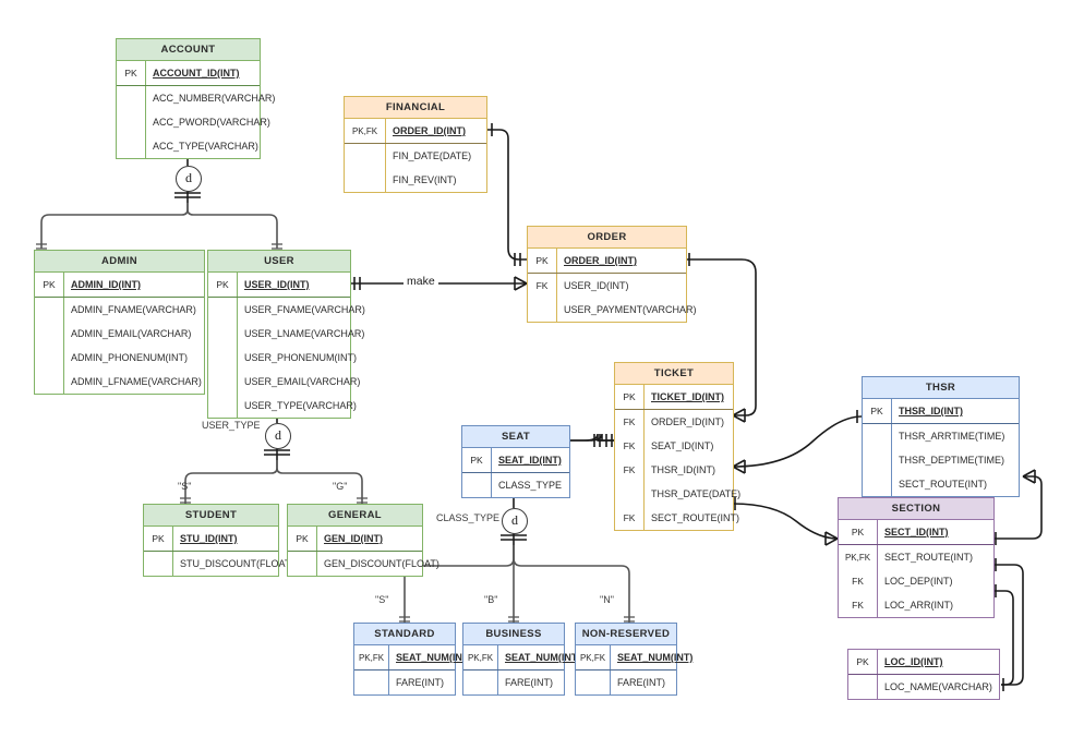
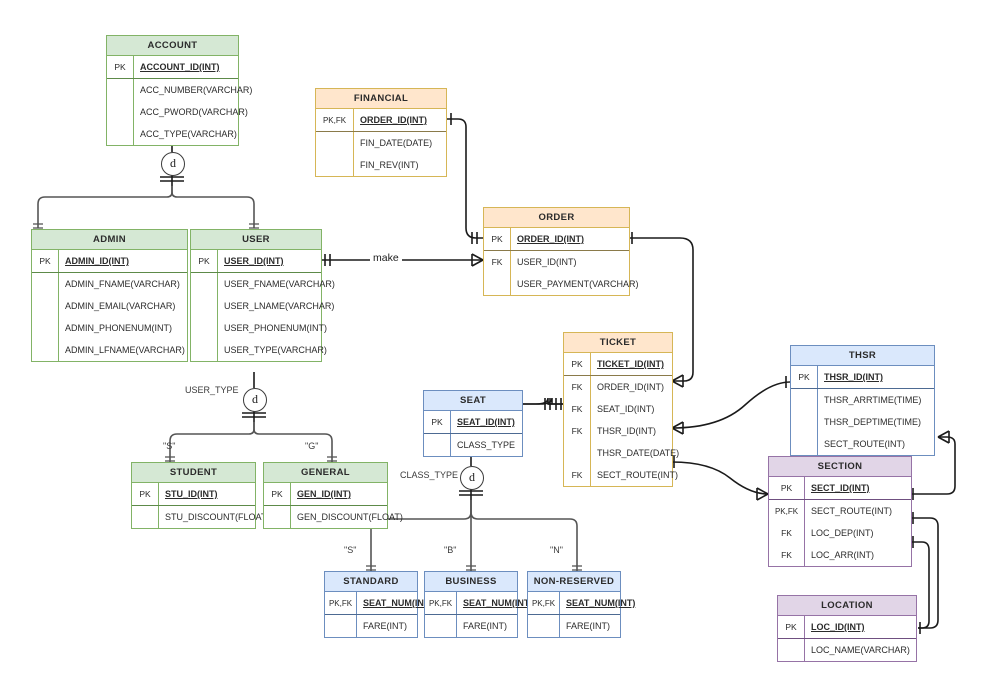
  ACCOUNT
  PK
  ACCOUNT_ID(INT)
  ACC_NUMBER(VARCHAR)
  ACC_PWORD(VARCHAR)
  ACC_TYPE(VARCHAR)
  FINANCIAL
  PK,FK
  ORDER_ID(INT)
  FIN_DATE(DATE)
  FIN_REV(INT)
  ORDER
  PK
  ORDER_ID(INT)
  FK
  USER_ID(INT)
  USER_PAYMENT(VARCHAR)
  ADMIN
  PK
  ADMIN_ID(INT)
  ADMIN_FNAME(VARCHAR)
  ADMIN_EMAIL(VARCHAR)
  ADMIN_PHONENUM(INT)
  ADMIN_LFNAME(VARCHAR)
  USER
  PK
  USER_ID(INT)
  USER_FNAME(VARCHAR)
  USER_LNAME(VARCHAR)
  USER_PHONENUM(INT)
- USER_EMAIL(VARCHAR)
  USER_TYPE(VARCHAR)
  STUDENT
  PK
  STU_ID(INT)
  STU_DISCOUNT(FLOA
  GENERAL
  PK
  GEN_ID(INT)
  GEN_DISCOUNT(FLOAT)
  SEAT
  PK
  SEAT_ID(INT)
  CLASS_TYPE
  STANDARD
  PK,FK
  SEAT_NUM(IN
  FARE(INT)
  BUSINESS
  PK,FK
  SEAT_NUM(IN
  FARE(INT)
  NON-RESERVED
  PK,FK
  SEAT_NUM(INT)
  FARE(INT)
  TICKET
  PK
  TICKET_ID(INT)
  FK
  ORDER_ID(INT)
  FK
  SEAT_ID(INT)
  FK
  THSR_ID(INT)
  THSR_DATE(DATE)
  FK
  SECT_ROUTE(INT)
  THSR
  PK
  THSR_ID(INT)
  THSR_ARRTIME(TIME)
  THSR_DEPTIME(TIME)
  SECT_ROUTE(INT)
  SECTION
  PK
  SECT_ID(INT)
  PK,FK
  SECT_ROUTE(INT)
  FK
  LOC_DEP(INT)
  FK
  LOC_ARR(INT)
+ LOCATION
  PK
  LOC_ID(INT)
  LOC_NAME(VARCHAR)
  d
  d
  d
  make
  USER_TYPE
  "S"
  "G"
  CLASS_TYPE
  "S"
  "B"
  "N"
